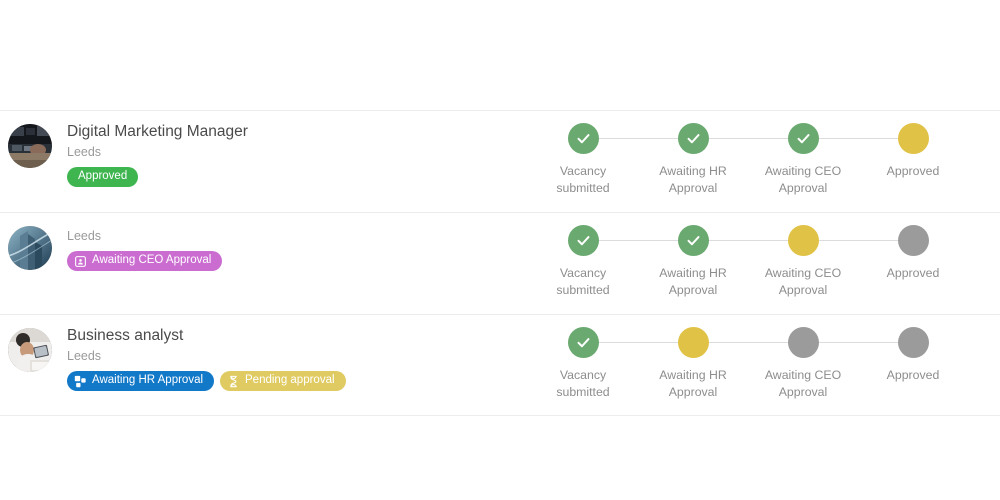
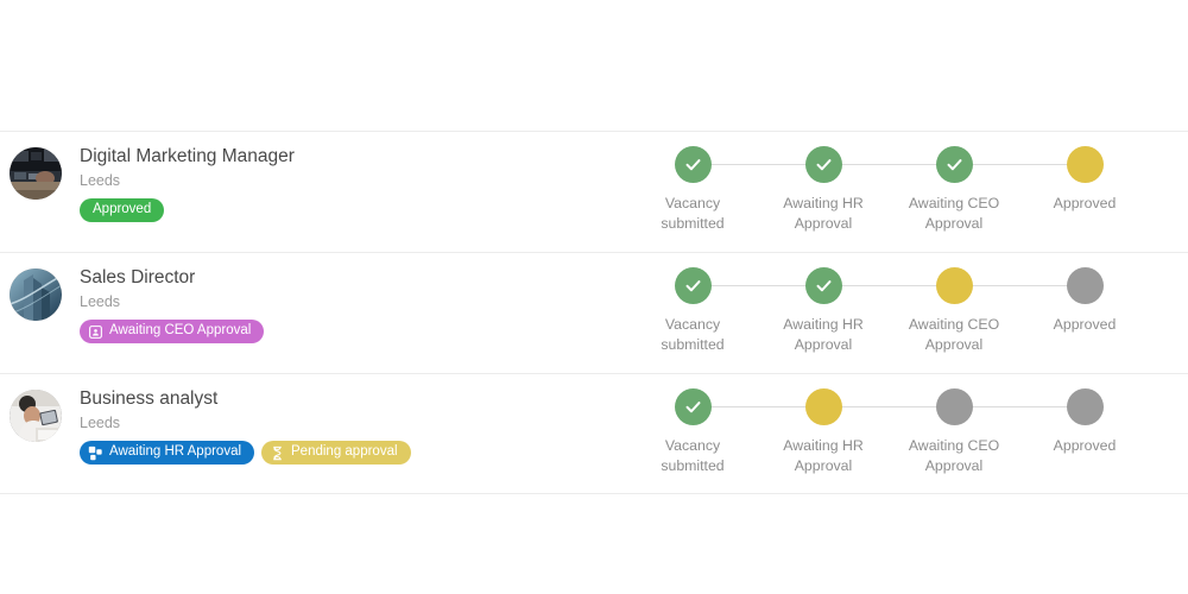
  Digital Marketing Manager
  Leeds
  Approved
  Vacancy
  submitted
  Awaiting HR
  Approval
  Awaiting CEO
  Approval
  Approved
+ Sales Director
  Leeds
  Awaiting CEO Approval
  Vacancy
  submitted
  Awaiting HR
  Approval
  Awaiting CEO
  Approval
  Approved
  Business analyst
  Leeds
  Awaiting HR Approval
  Pending approval
  Vacancy
  submitted
  Awaiting HR
  Approval
  Awaiting CEO
  Approval
  Approved
